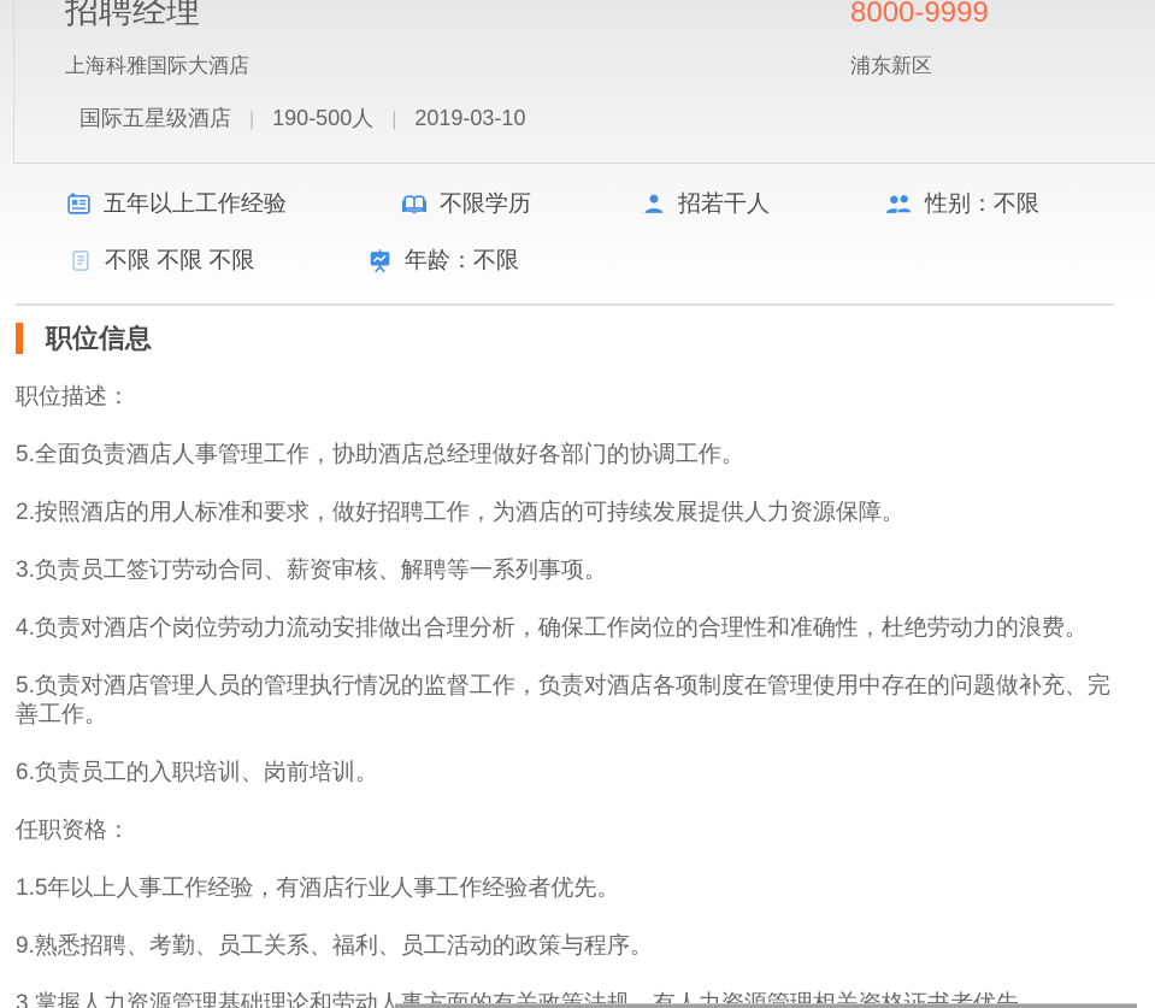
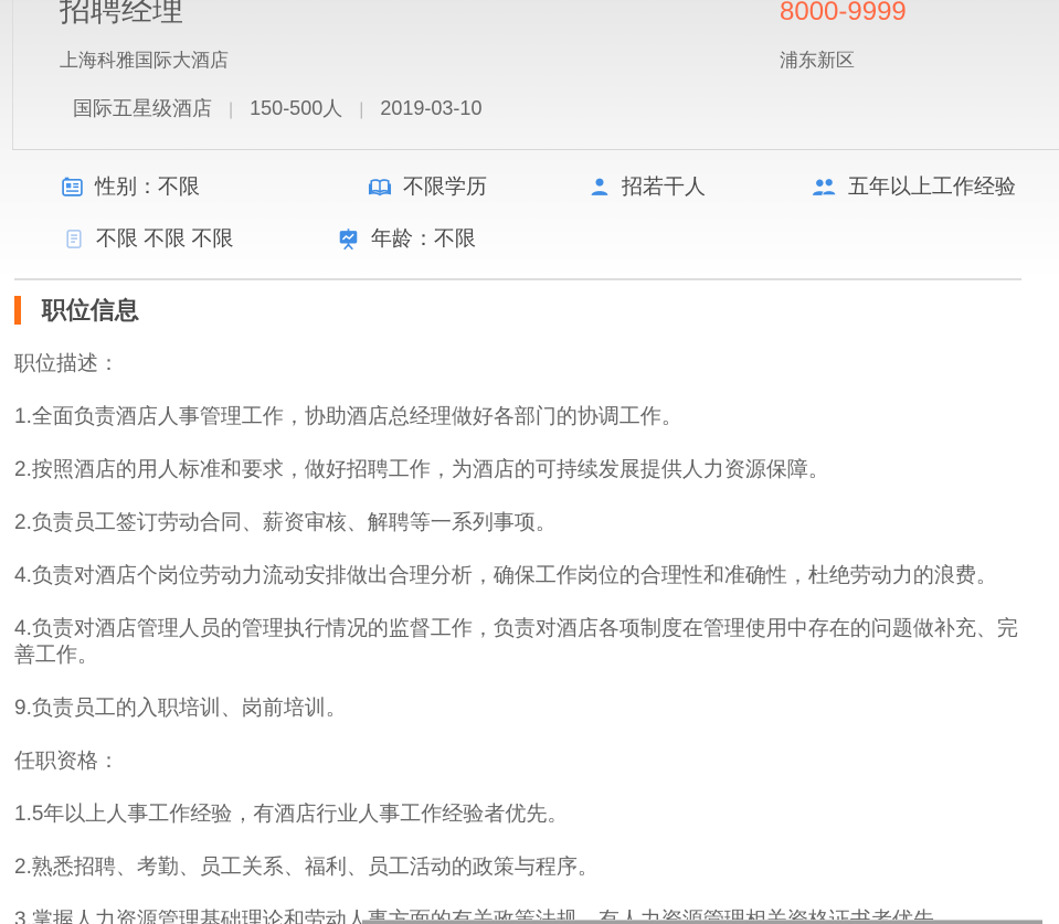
  招聘经理
  8000-9999
  上海科雅国际大酒店
  浦东新区
- 国际五星级酒店 | 190-500人 | 2019-03-10
+ 国际五星级酒店 | 150-500人 | 2019-03-10
- 五年以上工作经验
+ 性别：不限
  不限学历
  招若干人
- 性别：不限
+ 五年以上工作经验
  不限 不限 不限
  年龄：不限
  职位信息
  职位描述：
- 5.全面负责酒店人事管理工作，协助酒店总经理做好各部门的协调工作。
+ 1.全面负责酒店人事管理工作，协助酒店总经理做好各部门的协调工作。
  2.按照酒店的用人标准和要求，做好招聘工作，为酒店的可持续发展提供人力资源保障。
- 3.负责员工签订劳动合同、薪资审核、解聘等一系列事项。
+ 2.负责员工签订劳动合同、薪资审核、解聘等一系列事项。
  4.负责对酒店个岗位劳动力流动安排做出合理分析，确保工作岗位的合理性和准确性，杜绝劳动力的浪费。
- 5.负责对酒店管理人员的管理执行情况的监督工作，负责对酒店各项制度在管理使用中存在的问题做补充、完善工作。
+ 4.负责对酒店管理人员的管理执行情况的监督工作，负责对酒店各项制度在管理使用中存在的问题做补充、完善工作。
- 6.负责员工的入职培训、岗前培训。
+ 9.负责员工的入职培训、岗前培训。
  任职资格：
  1.5年以上人事工作经验，有酒店行业人事工作经验者优先。
- 9.熟悉招聘、考勤、员工关系、福利、员工活动的政策与程序。
+ 2.熟悉招聘、考勤、员工关系、福利、员工活动的政策与程序。
